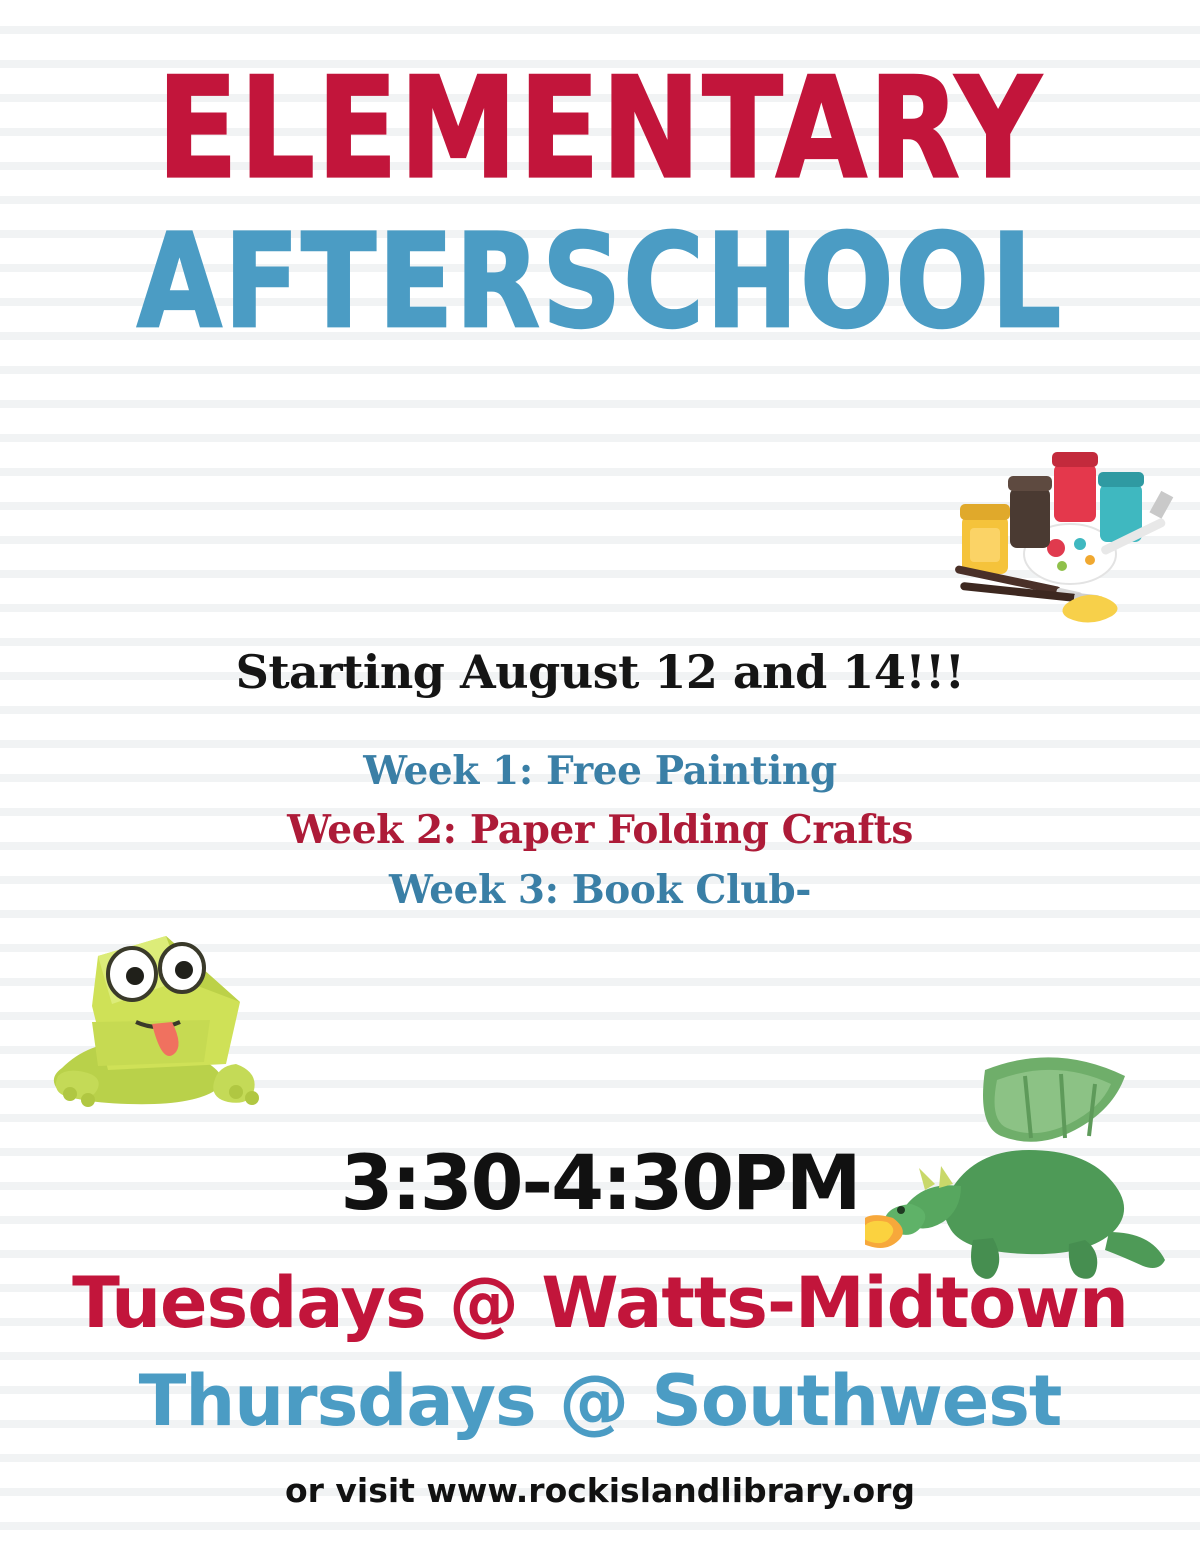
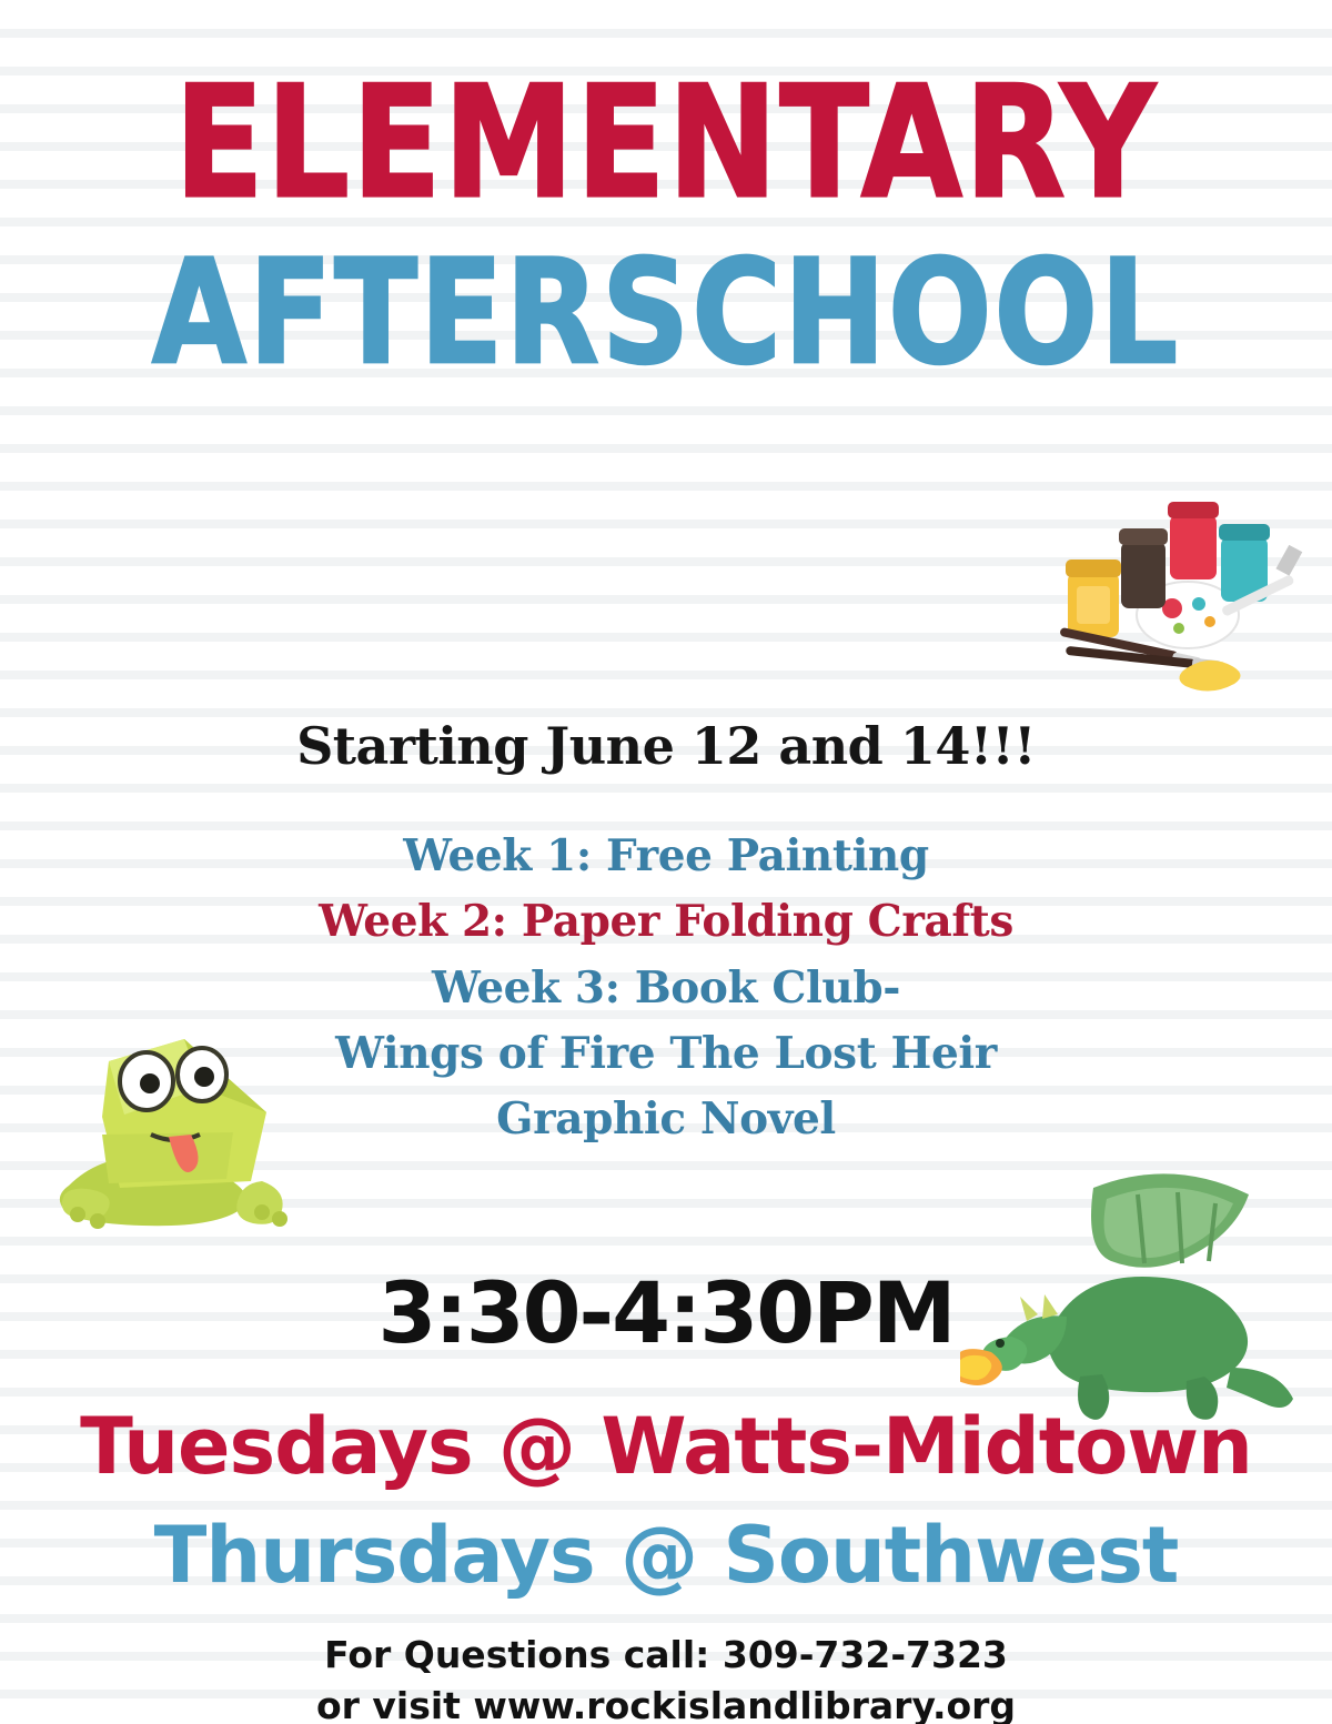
  ELEMENTARY
  AFTERSCHOOL
- Starting August 12 and 14!!!
+ Starting June 12 and 14!!!
  Week 1: Free Painting
  Week 2: Paper Folding Crafts
  Week 3: Book Club-
+ Wings of Fire The Lost Heir
+ Graphic Novel
  3:30-4:30PM
  Tuesdays @ Watts-Midtown
  Thursdays @ Southwest
+ For Questions call: 309-732-7323
  or visit www.rockislandlibrary.org
